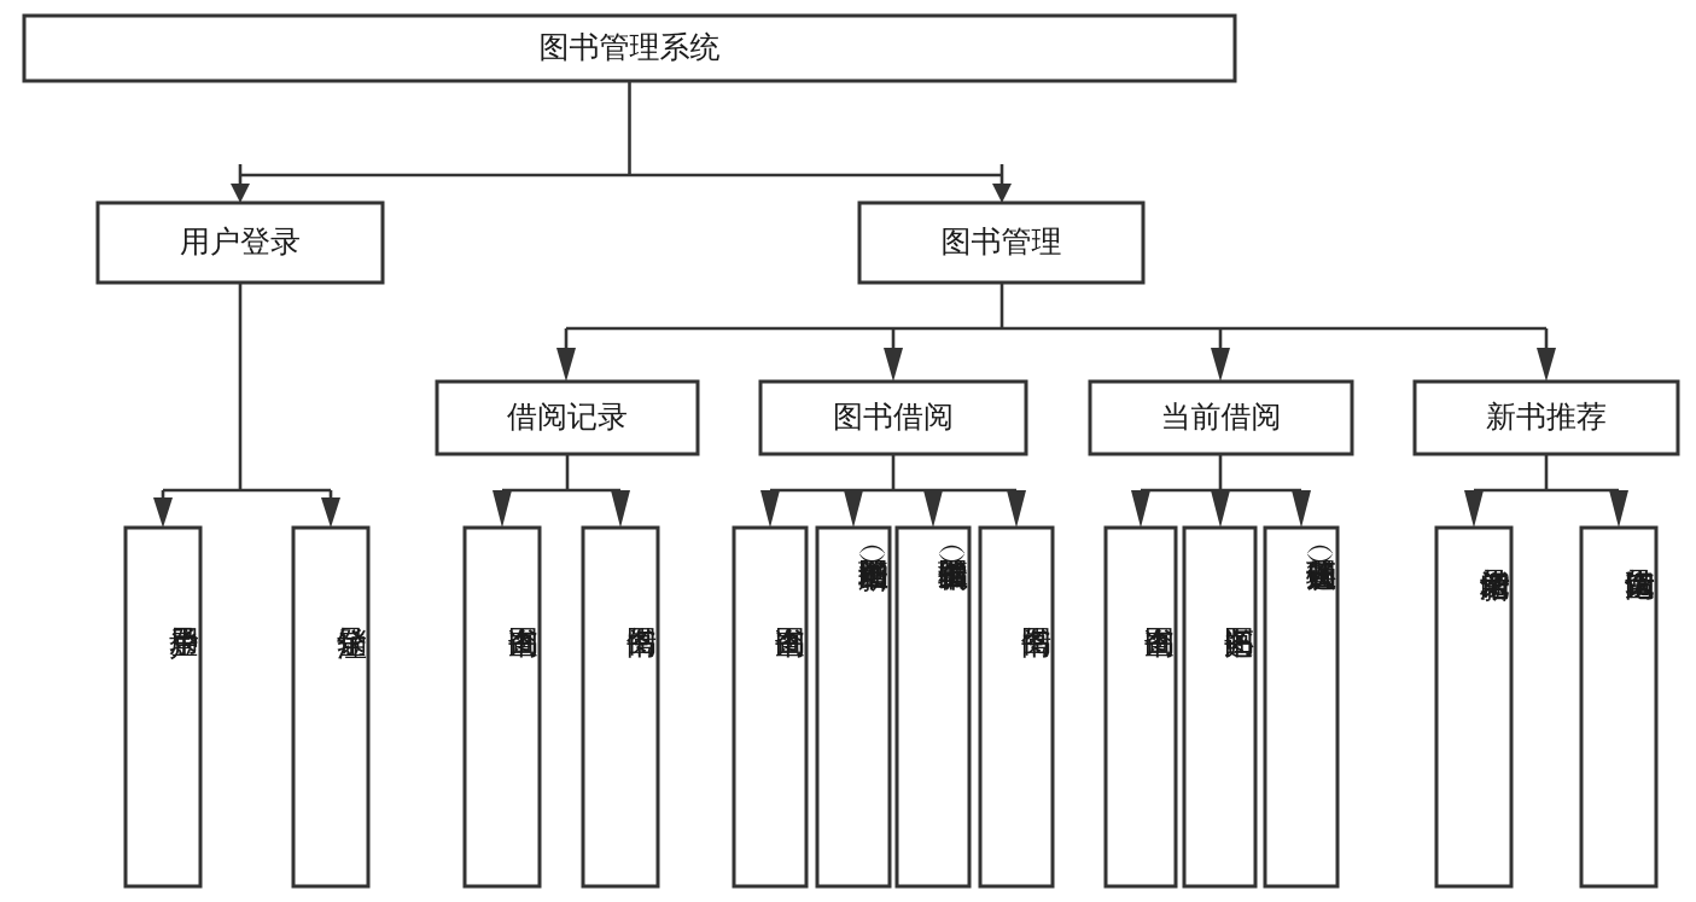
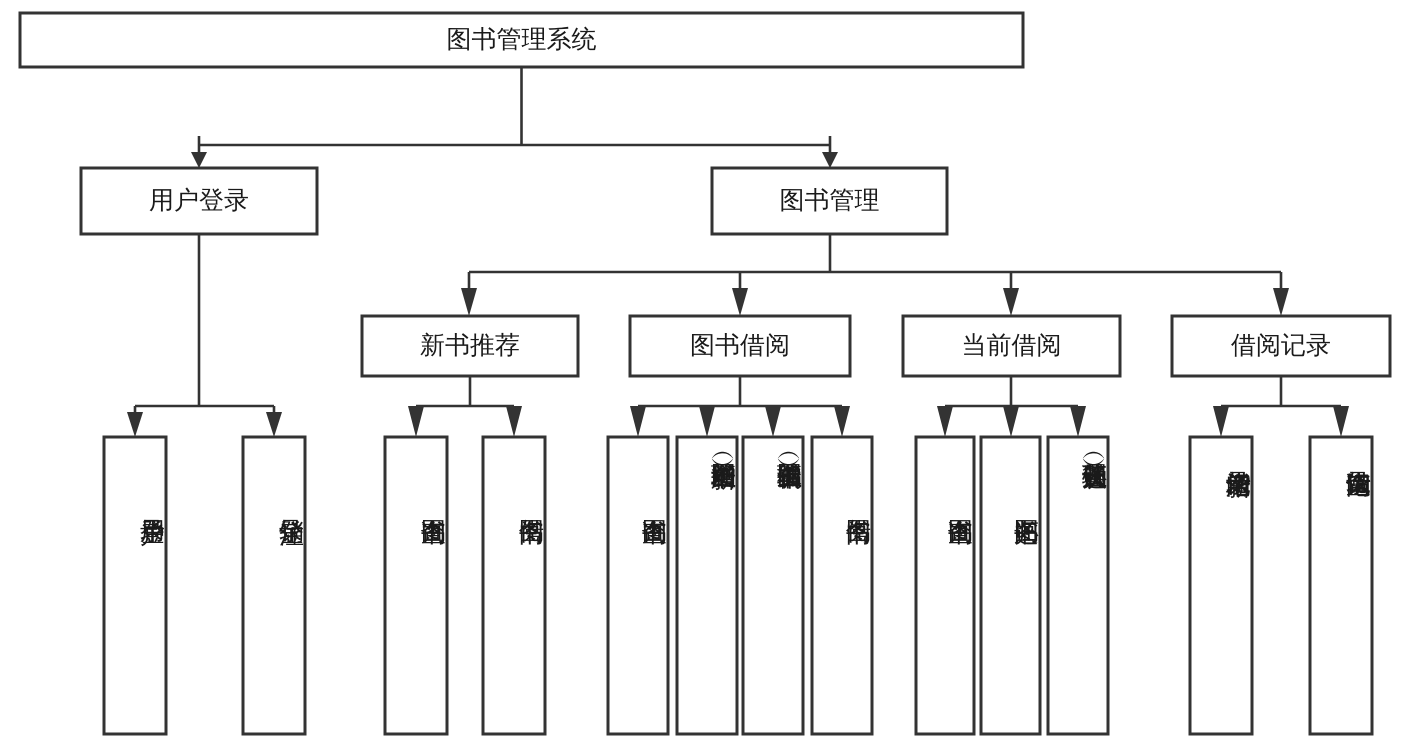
  图书管理系统
  用户登录
  图书管理
- 借阅记录
+ 新书推荐
  图书借阅
  当前借阅
- 新书推荐
+ 借阅记录
